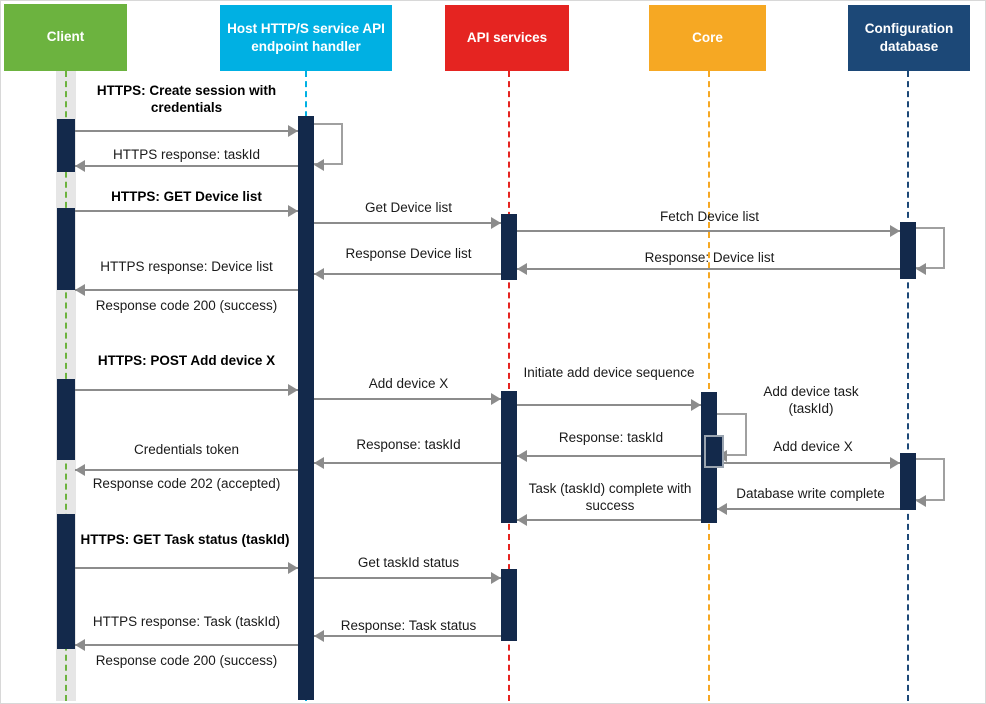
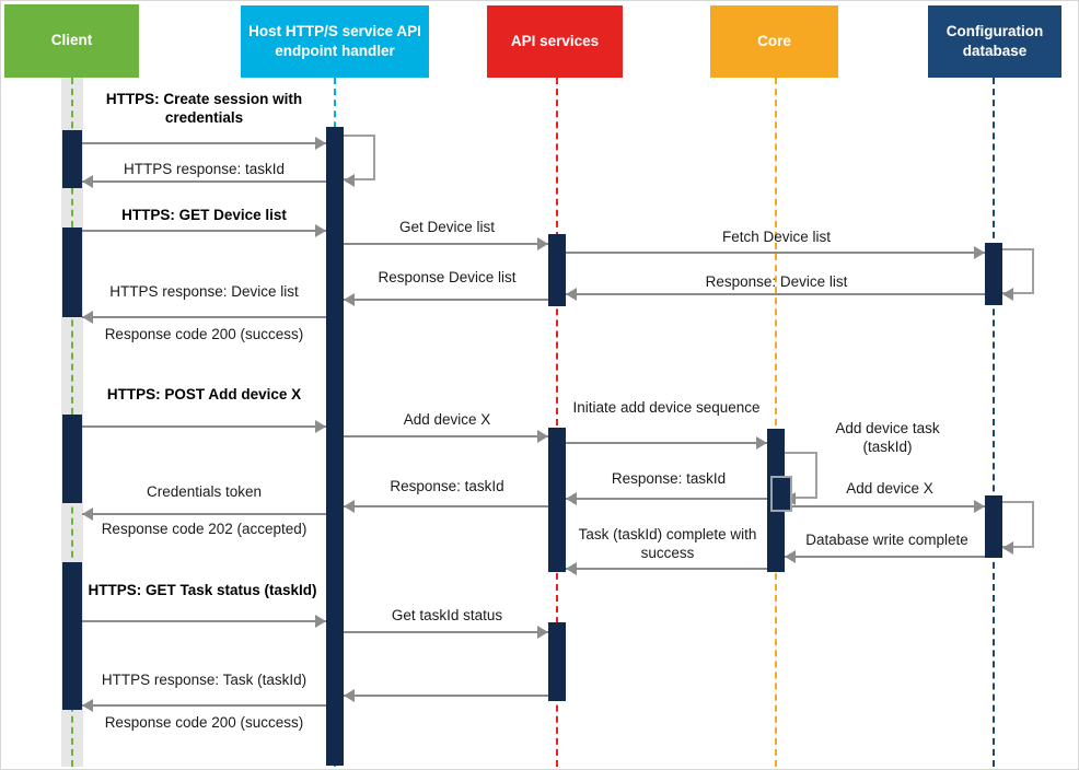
  HTTPS: Create session with credentials
  HTTPS response: taskId
  HTTPS: GET Device list
  Get Device list
  Fetch Device list
  Response Device list
  Response: Device list
  HTTPS response: Device list
  Response code 200 (success)
  HTTPS: POST Add device X
  Add device X
  Initiate add device sequence
  Add device task (taskId)
  Response: taskId
  Response: taskId
  Add device X
  Credentials token
  Response code 202 (accepted)
  Database write complete
  Task (taskId) complete with success
  HTTPS: GET Task status (taskId)
  Get taskId status
- Response: Task status
  HTTPS response: Task (taskId)
  Response code 200 (success)
  Client
  Host HTTP/S service API endpoint handler
  API services
  Core
  Configuration database
